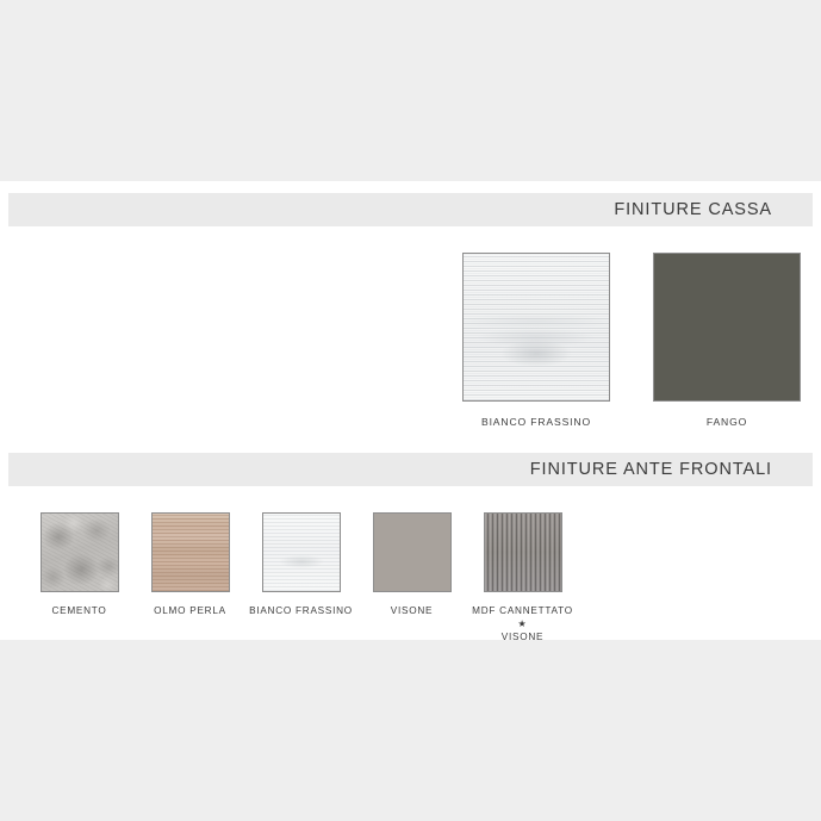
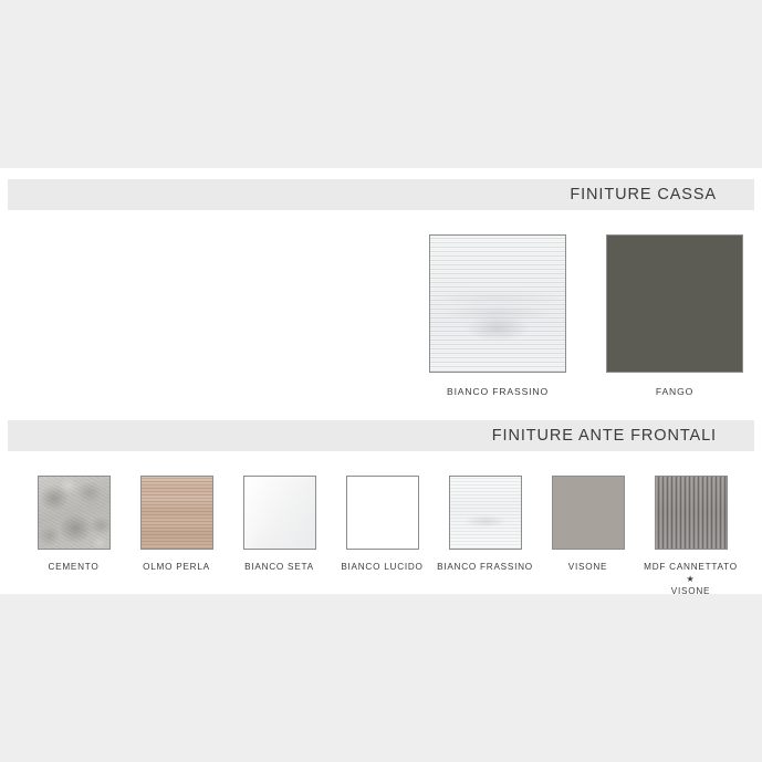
  FINITURE CASSA
  BIANCO FRASSINO
  FANGO
  FINITURE ANTE FRONTALI
  CEMENTO
  OLMO PERLA
+ BIANCO SETA
+ BIANCO LUCIDO
  BIANCO FRASSINO
  VISONE
  MDF CANNETTATO ★
  VISONE
